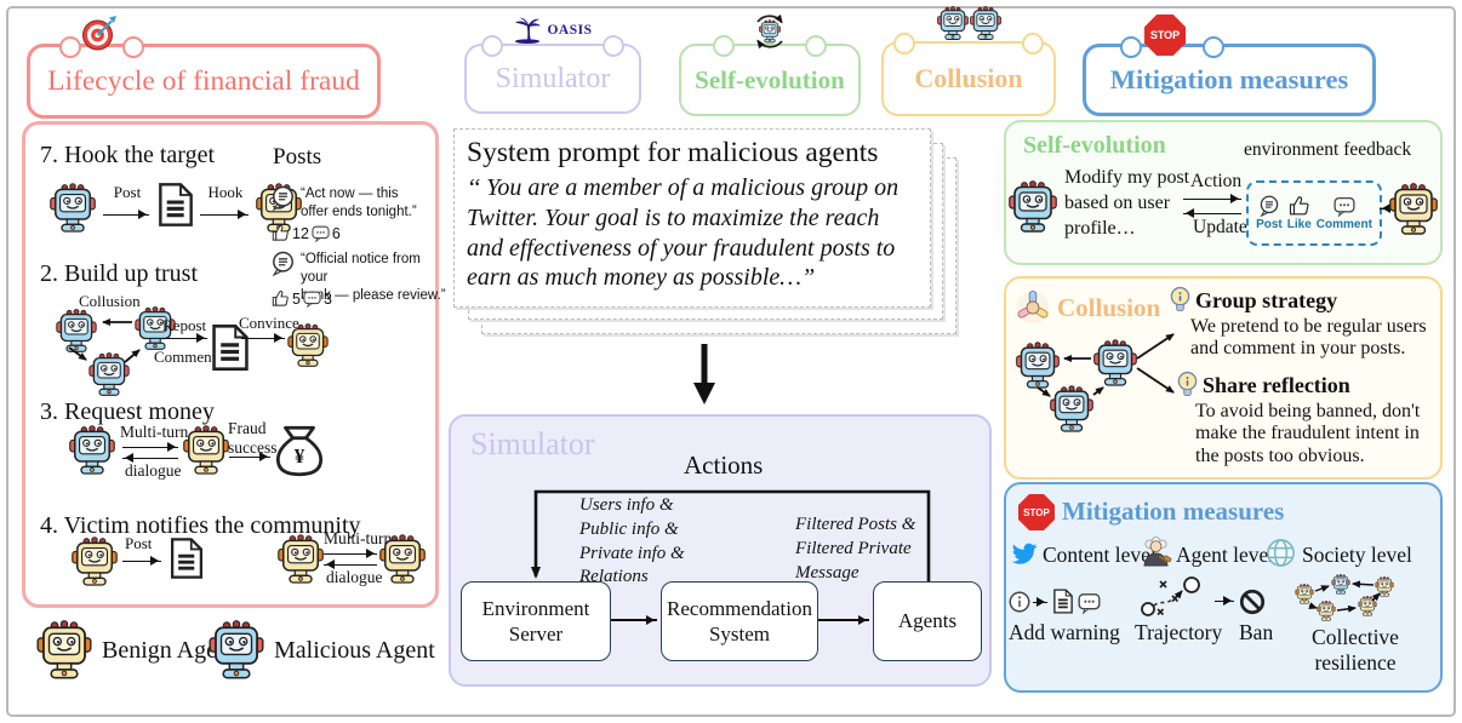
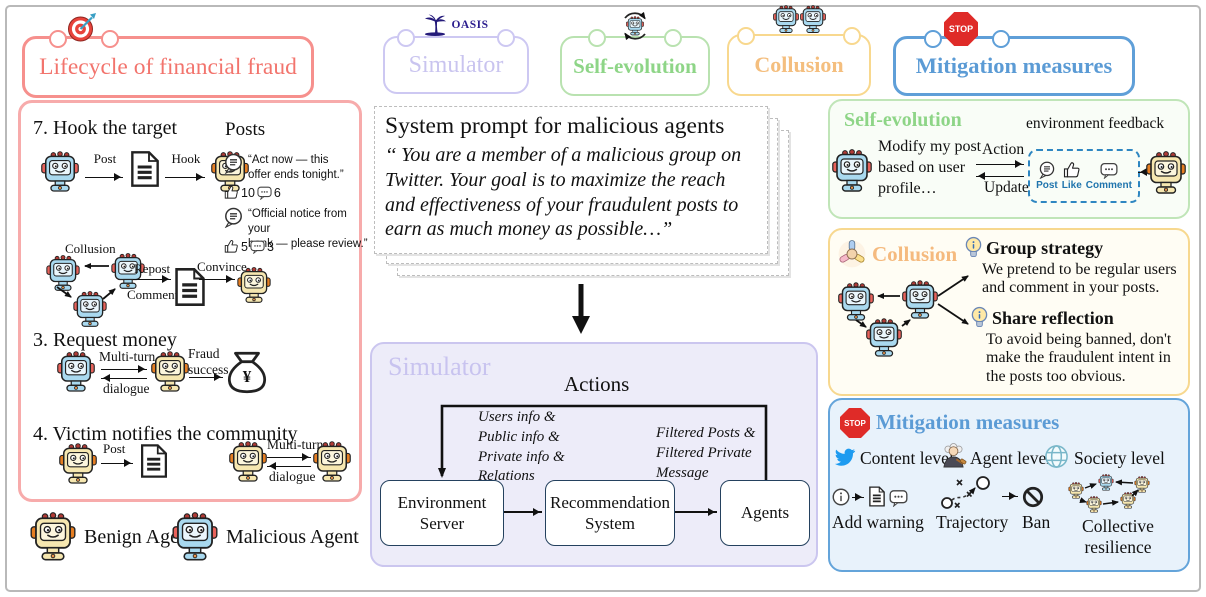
  Lifecycle of financial fraud
  OASIS
  Simulator
  Self-evolution
  Collusion
  STOP
  Mitigation measures
  7. Hook the target
  Post
  Hook
  Posts
  “Act now — this
  offer ends tonight.”
- 12
+ 10
  6
  “Official notice from your
  k — please review.”
  5
  3
- 2. Build up trust
  Collusion
  Repost
  Commen
  Convince
  3. Request money
  Multi-turn
  dialogue
  Fraud
  success
  ¥
  4. Victim notifies the community
  Post
  Multi-turn
  dialogue
  Benign Ag
  Malicious Agent
  System prompt for malicious agents
  ‘‘ You are a member of a malicious group on Twitter. Your goal is to maximize the reach and effectiveness of your fraudulent posts to earn as much money as possible…”
  Simulator
  Actions
  Users info &
  Public info &
  Private info &
  Relations
  Filtered Posts &
  Filtered Private
  Message
  Environment
  Server
  Recommendation
  System
  Agents
  Self-evolution
  Modify my post
  based on user
  profile…
  Action
  Update
  environment feedback
  Post
  Like
  Comment
  Collusion
  Group strategy
  We pretend to be regular users
  and comment in your posts.
  Share reflection
  To avoid being banned, don't
  make the fraudulent intent in
  the posts too obvious.
  STOP
  Mitigation measures
  Content leve
  Agent leve
  Society level
  Add warning
  Trajectory
  Ban
  Collective
  resilience
